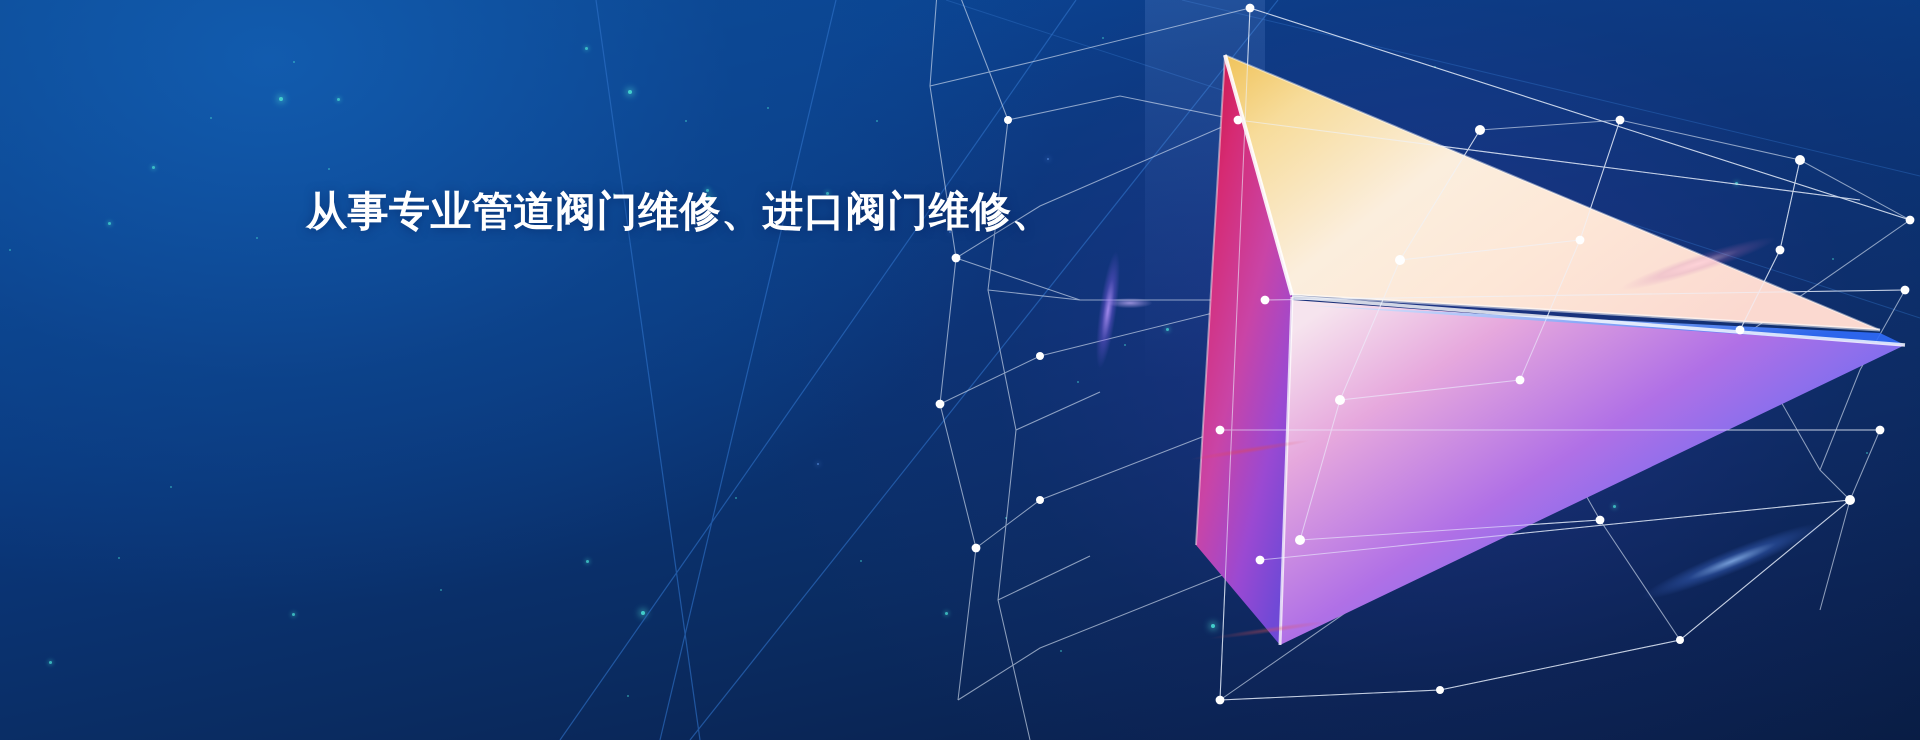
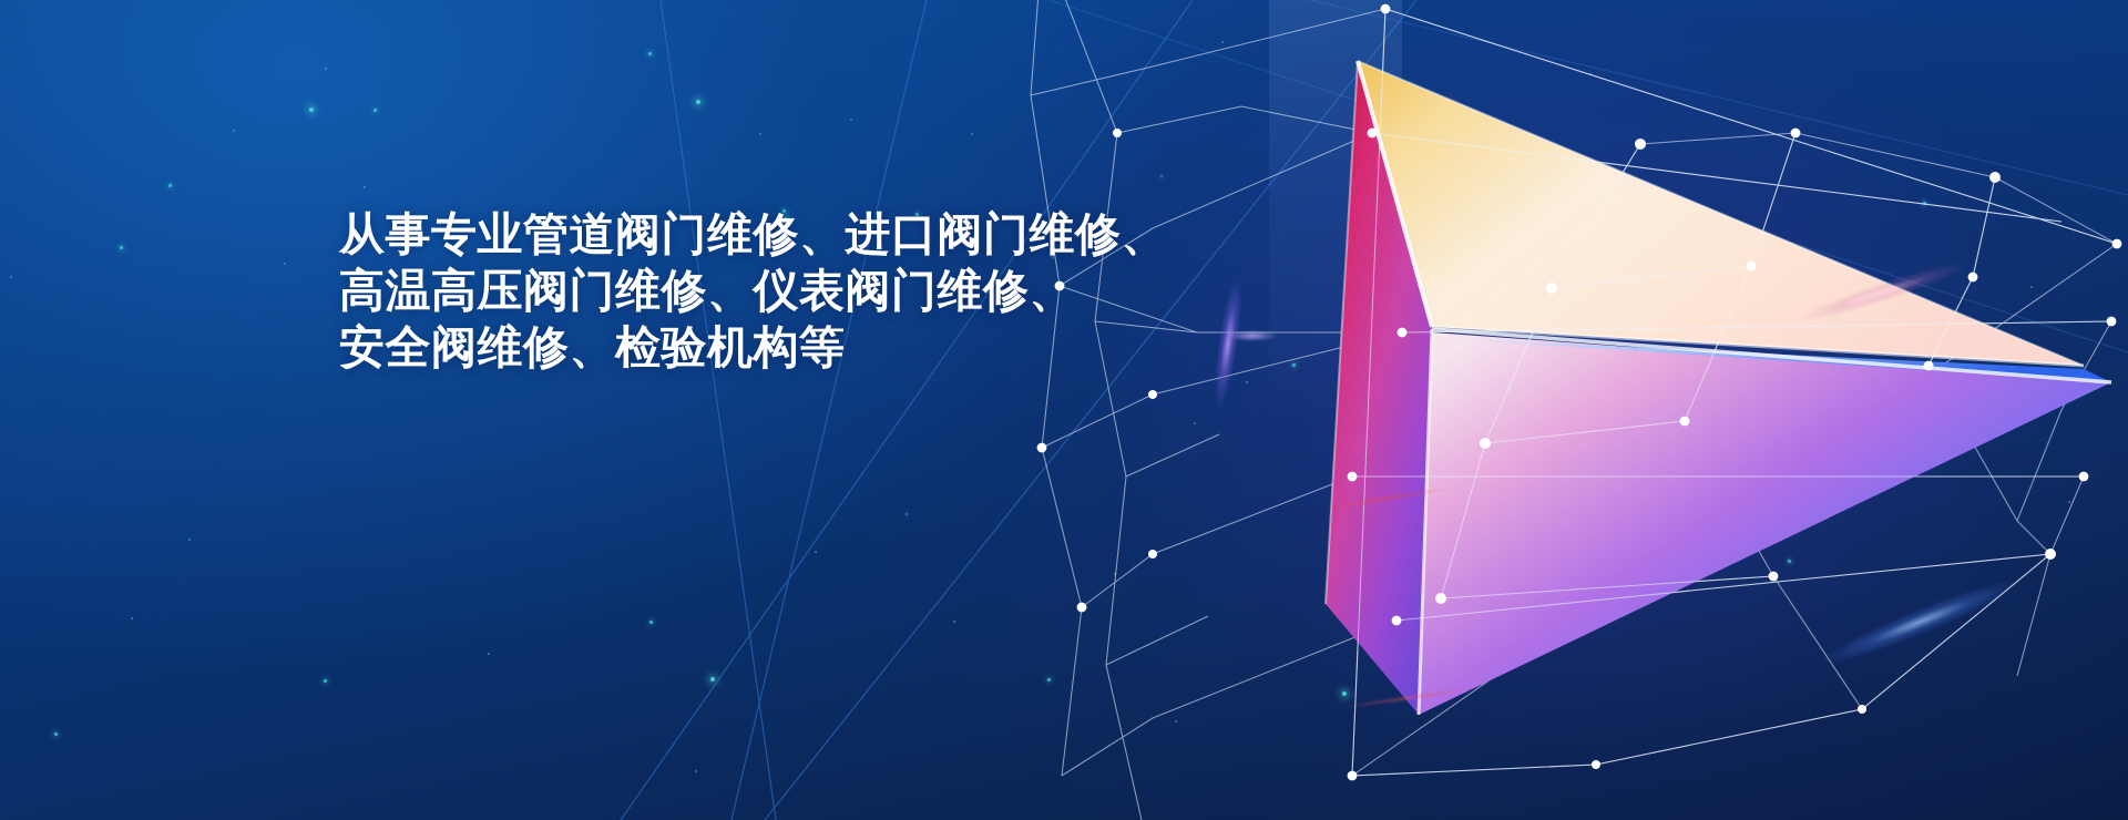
  从事专业管道阀门维修、进口阀门维修、
+ 高温高压阀门维修、仪表阀门维修、
+ 安全阀维修、检验机构等
